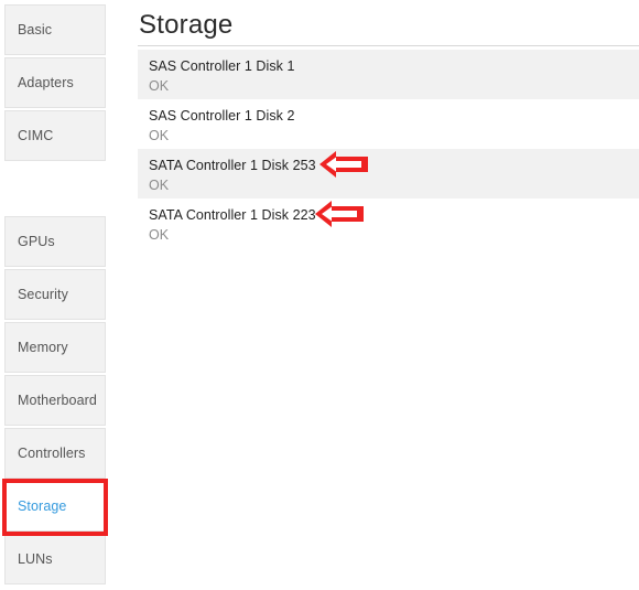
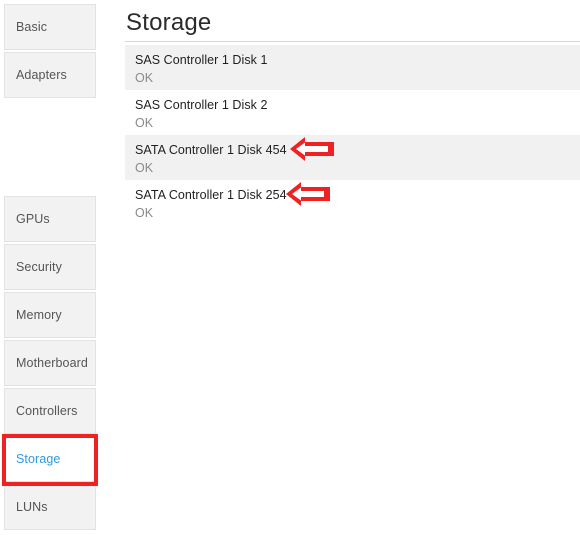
  Basic
  Adapters
- CIMC
  GPUs
  Security
  Memory
  Motherboard
  Controllers
  Storage
  LUNs
  Storage
  SAS Controller 1 Disk 1
  OK
  SAS Controller 1 Disk 2
  OK
- SATA Controller 1 Disk 253
+ SATA Controller 1 Disk 454
  OK
- SATA Controller 1 Disk 223
+ SATA Controller 1 Disk 254
  OK
